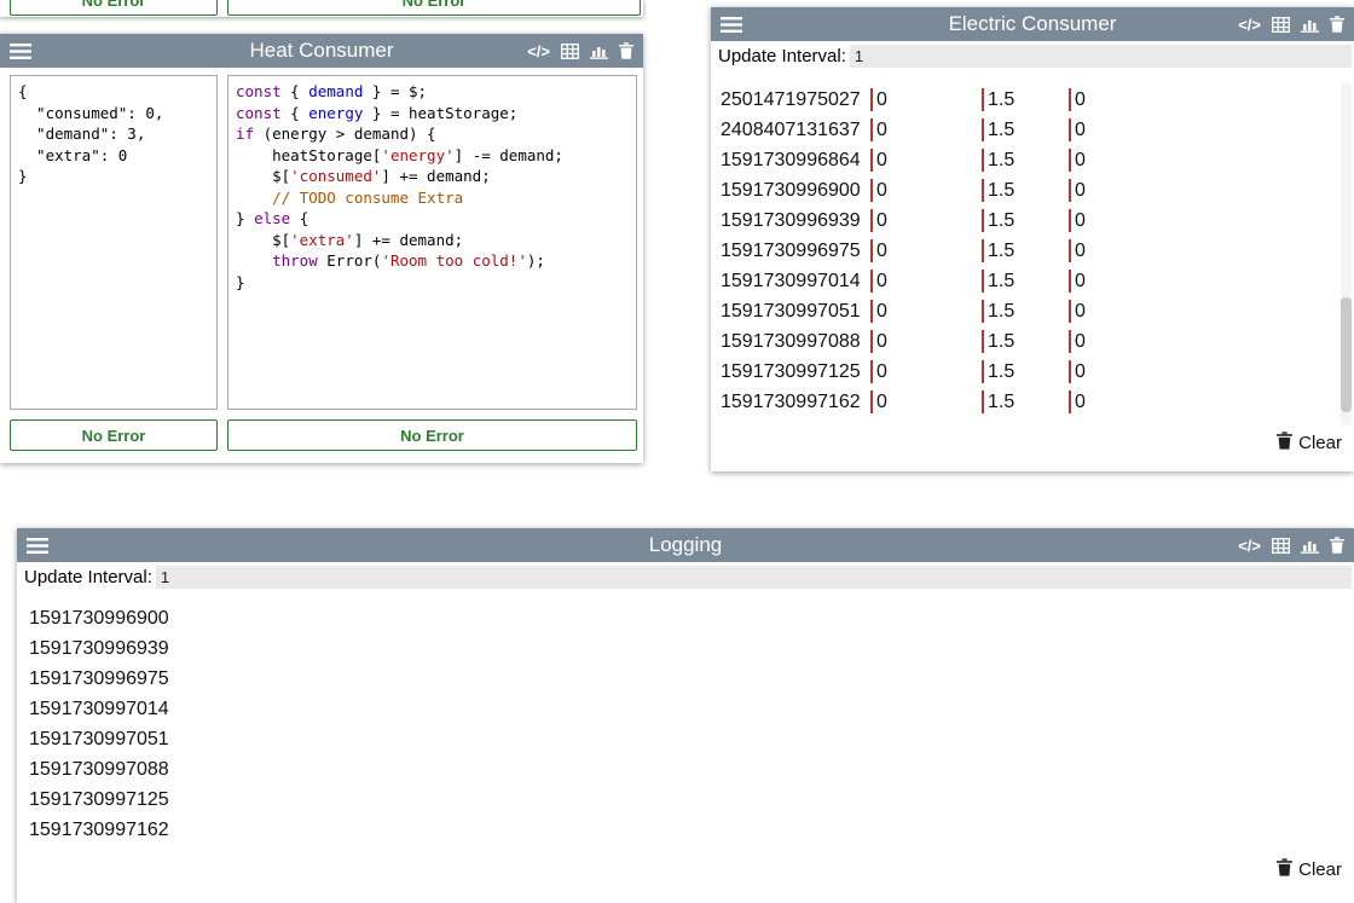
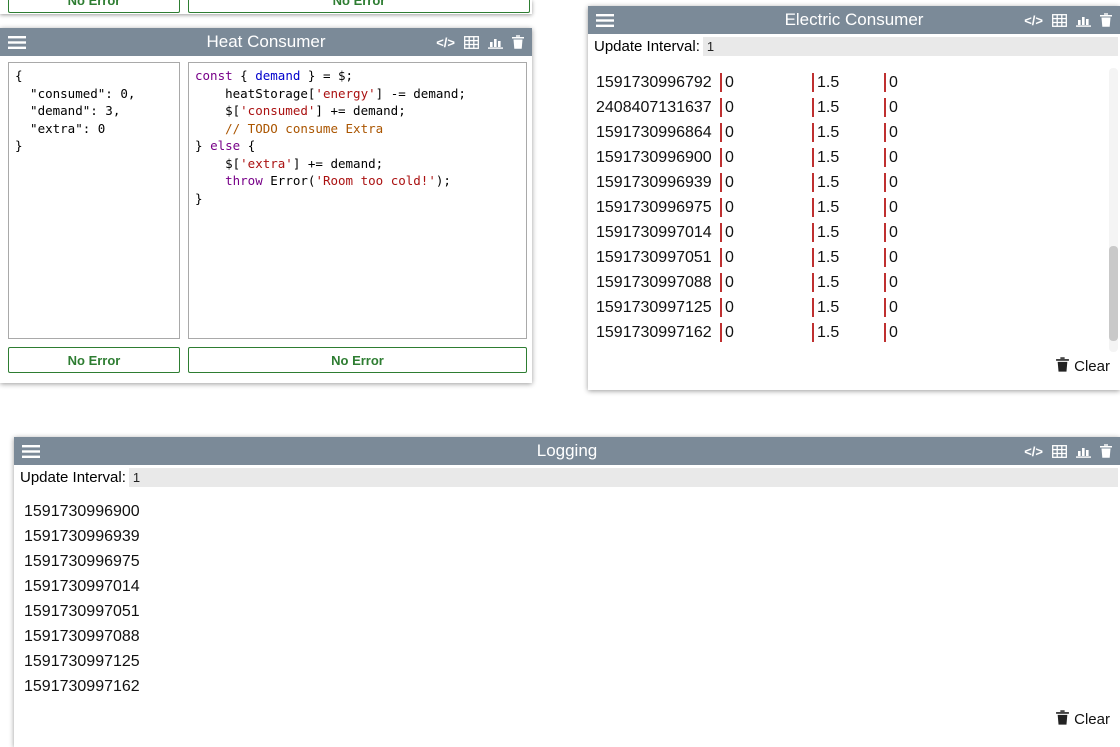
  No Error
  No Error
  Heat Consumer
  </>
  {
  "consumed": 0,
  "demand": 3,
  "extra": 0
  }
  const { demand } = $;
- const { energy } = heatStorage;
- if (energy > demand) {
  heatStorage['energy'] -= demand;
  $['consumed'] += demand;
  // TODO consume Extra
  } else {
  $['extra'] += demand;
  throw Error('Room too cold!');
  }
  No Error
  No Error
  Electric Consumer
  </>
  Update Interval:
  1
- 2501471975027
+ 1591730996792
  0
  1.5
  0
  2408407131637
  0
  1.5
  0
  1591730996864
  0
  1.5
  0
  1591730996900
  0
  1.5
  0
  1591730996939
  0
  1.5
  0
  1591730996975
  0
  1.5
  0
  1591730997014
  0
  1.5
  0
  1591730997051
  0
  1.5
  0
  1591730997088
  0
  1.5
  0
  1591730997125
  0
  1.5
  0
  1591730997162
  0
  1.5
  0
  Clear
  Logging
  </>
  Update Interval:
  1
  1591730996900
  1591730996939
  1591730996975
  1591730997014
  1591730997051
  1591730997088
  1591730997125
  1591730997162
  Clear
